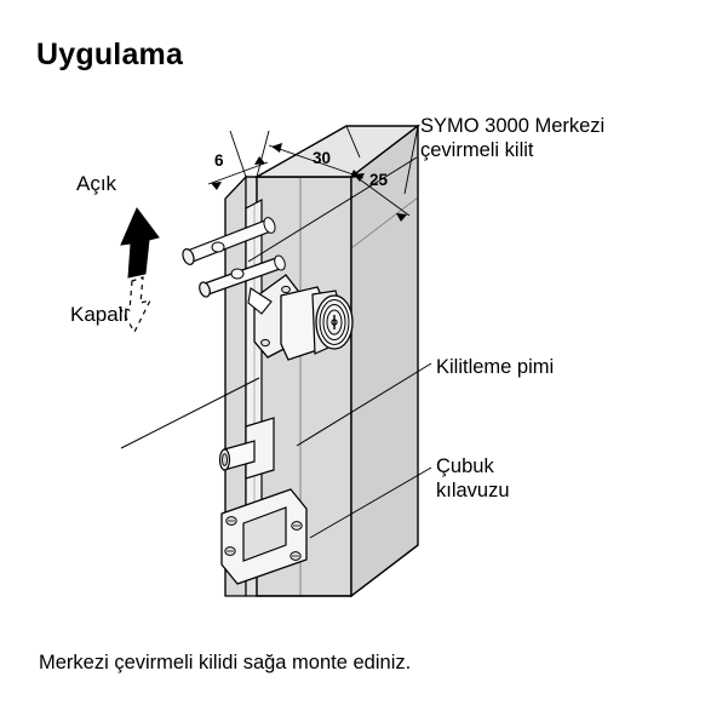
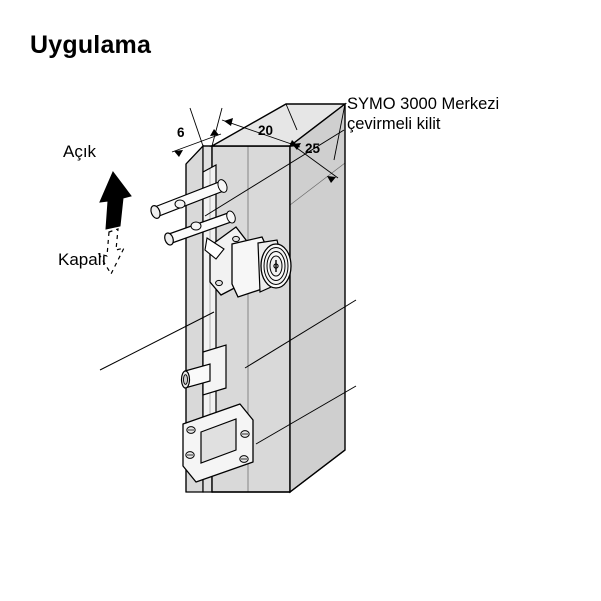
  Uygulama
  Açık
  Kapalı
  6
- 30
+ 20
  25
  SYMO 3000 Merkezi
  çevirmeli kilit
- Kilitleme pimi
- Çubuk
- kılavuzu
- Merkezi çevirmeli kilidi sağa monte ediniz.
